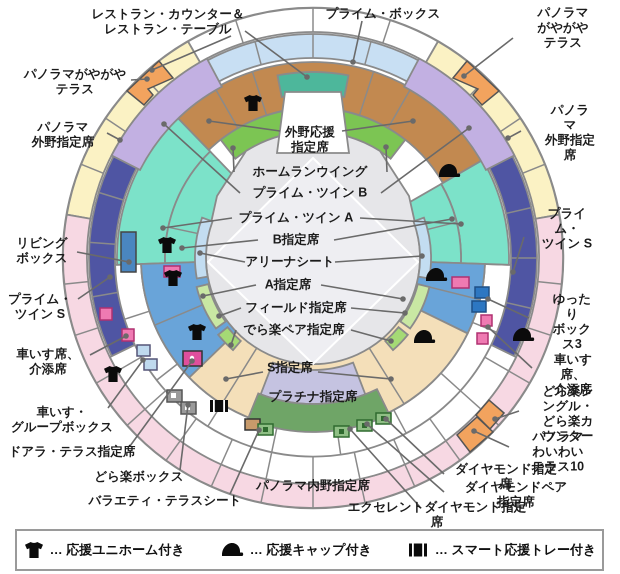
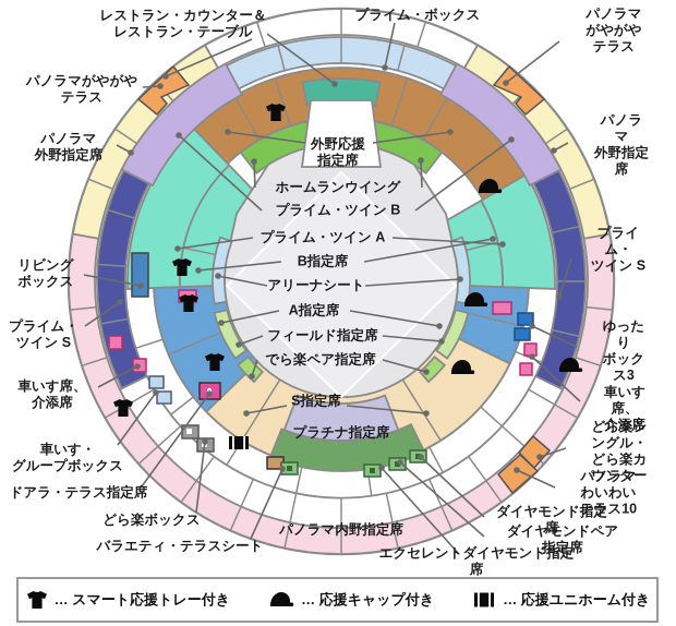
  レストラン・カウンター＆
  レストラン・テーブル
  パノラマがやがや
  テラス
  パノラマ
  外野指定席
  リビング
  ボックス
  プライム・
  ツイン S
  車いす席、
  介添席
  車いす・
  グループボックス
  ドアラ・テラス指定席
  どら楽ボックス
  バラエティ・テラスシート
  プライム・ボックス
  パノラマがやがや
  テラス
  パノラマ
  外野指定席
  プライム・
  ツイン S
  ゆったり
  ボックス3
  車いす席、
  介添席
  どら楽シングル・
  どら楽カウンター
  パノラマわいわい
  テラス10
  ダイヤモンド指定席
  ダイヤモンドペア指定席
  エクセレントダイヤモンド指定席
  外野応援
  指定席
  ホームランウイング
  プライム・ツイン B
  プライム・ツイン A
  B指定席
  アリーナシート
  A指定席
  フィールド指定席
  でら楽ペア指定席
  S指定席
  プラチナ指定席
  パノラマ内野指定席
- … 応援ユニホーム付き
+ … スマート応援トレー付き
  … 応援キャップ付き
- … スマート応援トレー付き
+ … 応援ユニホーム付き
